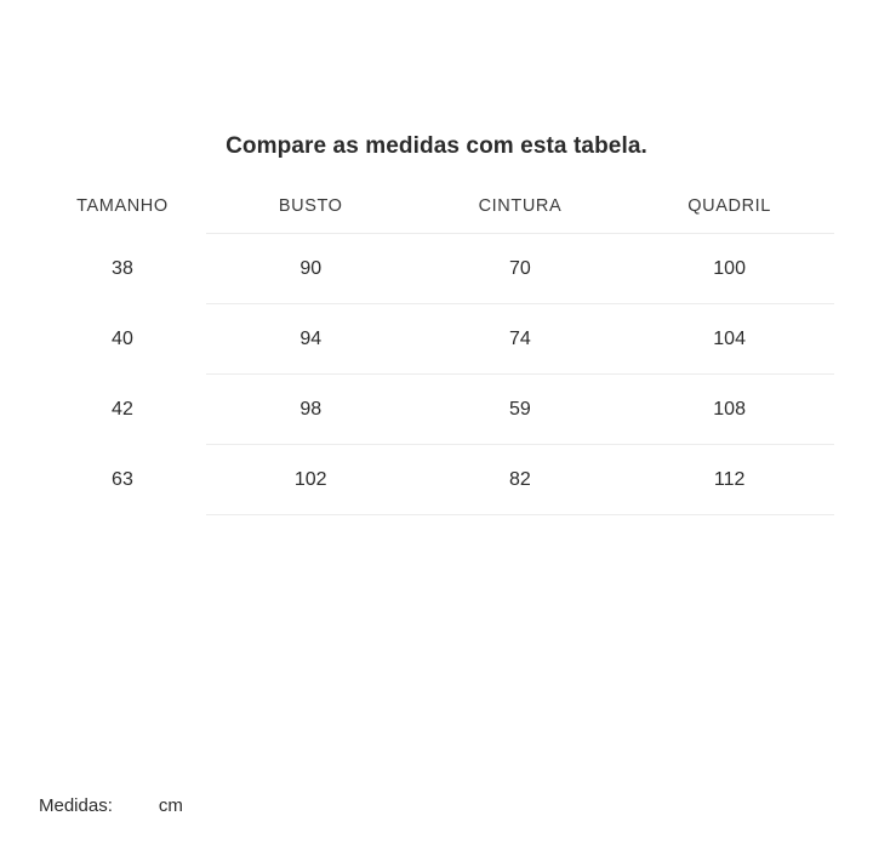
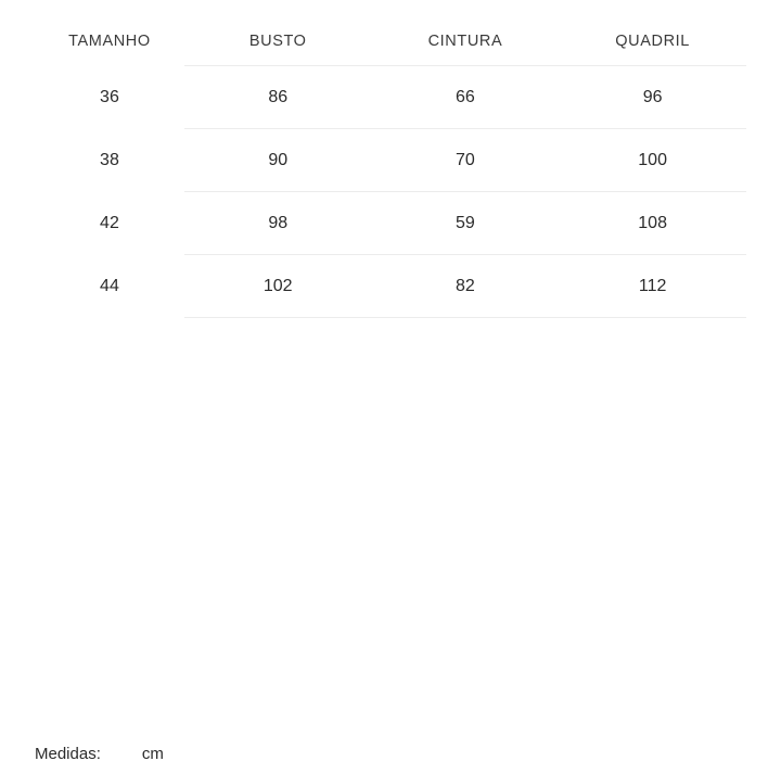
- Compare as medidas com esta tabela.
  TAMANHO	BUSTO	CINTURA	QUADRIL
+ 36	86	66	96
  38	90	70	100
- 40	94	74	104
  42	98	59	108
- 63	102	82	112
+ 44	102	82	112
  Medidas:
  cm
